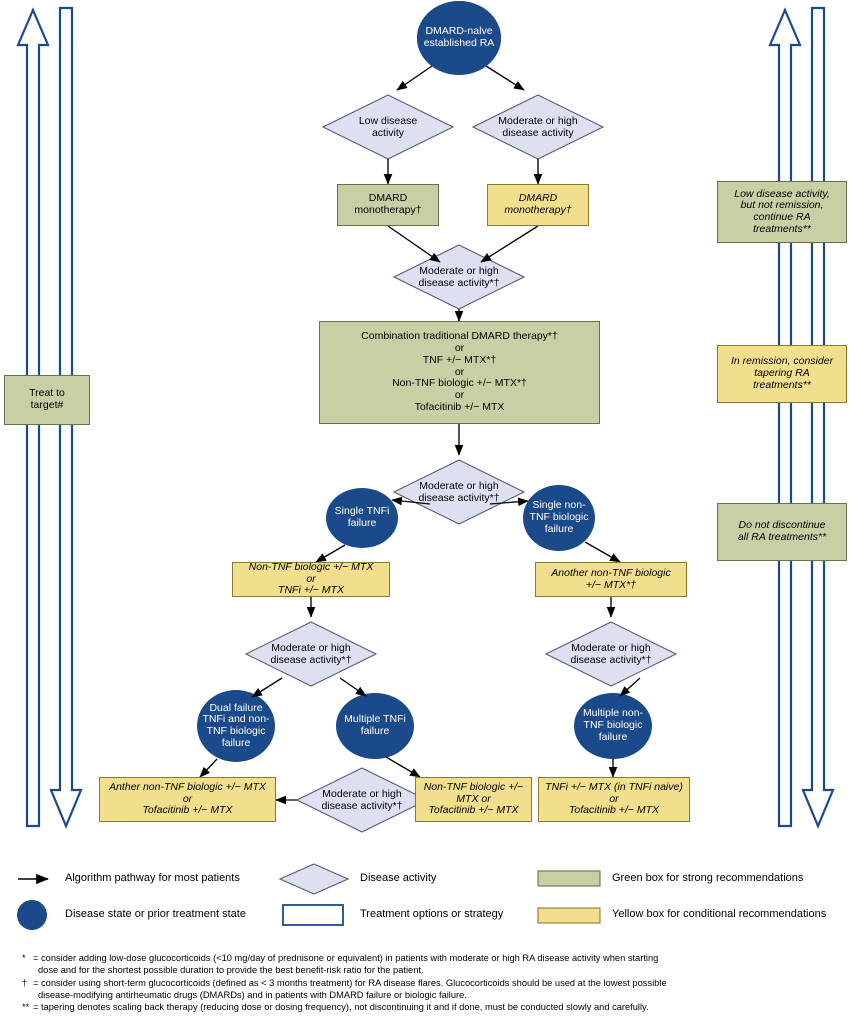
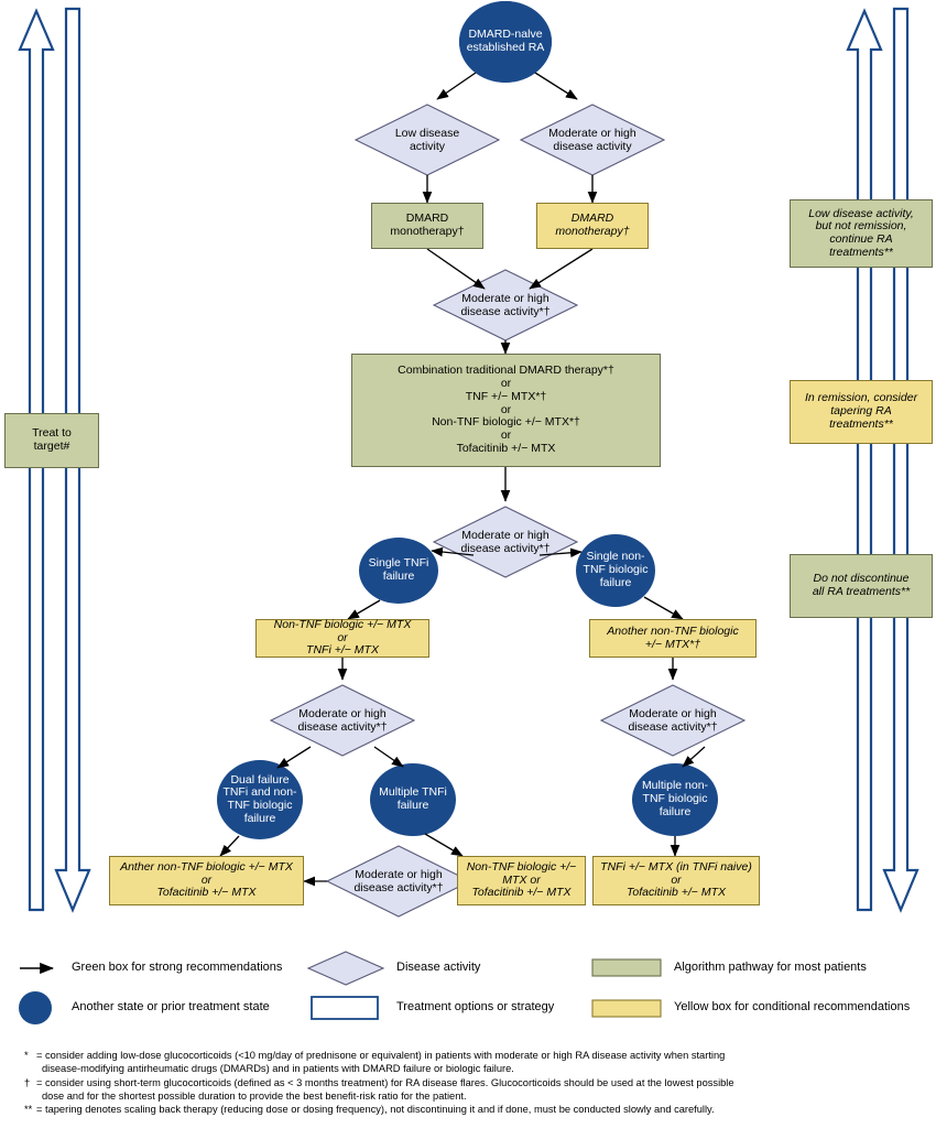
  DMARD-nalve
  established RA
  Low disease
  activity
  Moderate or high
  disease activity
  Moderate or high
  disease activity*†
  Moderate or high
  disease activity*†
  Moderate or high
  disease activity*†
  Moderate or high
  disease activity*†
  Moderate or high
  disease activity*†
  DMARD
  monotherapy†
  DMARD
  monotherapy†
  Combination traditional DMARD therapy*†
  or
  TNF +/− MTX*†
  or
  Non-TNF biologic +/− MTX*†
  or
  Tofacitinib +/− MTX
  Single TNFi
  failure
  Single non-
  TNF biologic
  failure
  Dual failure
  TNFi and non-
  TNF biologic
  failure
  Multiple TNFi
  failure
  Multiple non-
  TNF biologic
  failure
  Non-TNF biologic +/− MTX
  or
  TNFi +/− MTX
  Another non-TNF biologic
  +/− MTX*†
  Anther non-TNF biologic +/− MTX
  or
  Tofacitinib +/− MTX
  Non-TNF biologic +/−
  MTX or
  Tofacitinib +/− MTX
  TNFi +/− MTX (in TNFi naive)
  or
  Tofacitinib +/− MTX
  Treat to
  target#
  Low disease activity,
  but not remission,
  continue RA
  treatments**
  In remission, consider
  tapering RA
  treatments**
  Do not discontinue
  all RA treatments**
- Algorithm pathway for most patients
+ Green box for strong recommendations
  Disease activity
- Green box for strong recommendations
+ Algorithm pathway for most patients
- Disease state or prior treatment state
+ Another state or prior treatment state
  Treatment options or strategy
  Yellow box for conditional recommendations
  * = consider adding low-dose glucocorticoids (<10 mg/day of prednisone or equivalent) in patients with moderate or high RA disease activity when starting
- dose and for the shortest possible duration to provide the best benefit-risk ratio for the patient.
+ disease-modifying antirheumatic drugs (DMARDs) and in patients with DMARD failure or biologic failure.
  † = consider using short-term glucocorticoids (defined as < 3 months treatment) for RA disease flares. Glucocorticoids should be used at the lowest possible
- disease-modifying antirheumatic drugs (DMARDs) and in patients with DMARD failure or biologic failure.
+ dose and for the shortest possible duration to provide the best benefit-risk ratio for the patient.
  ** = tapering denotes scaling back therapy (reducing dose or dosing frequency), not discontinuing it and if done, must be conducted slowly and carefully.
